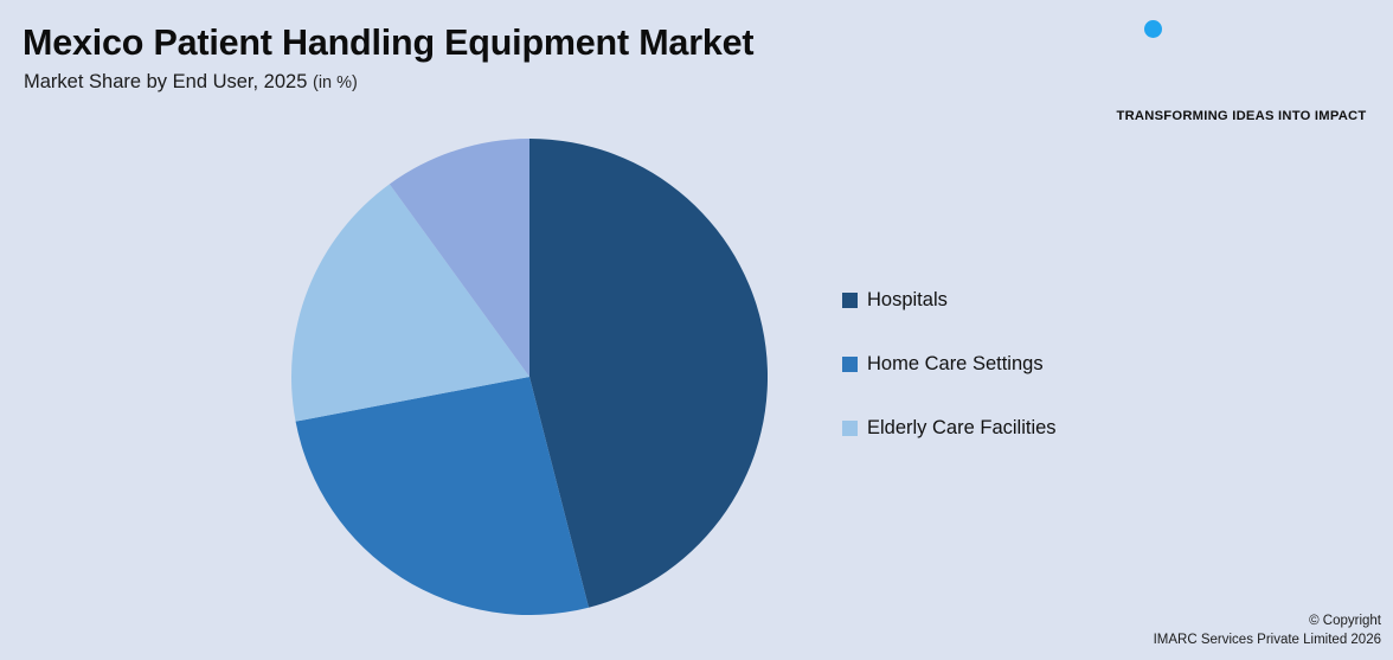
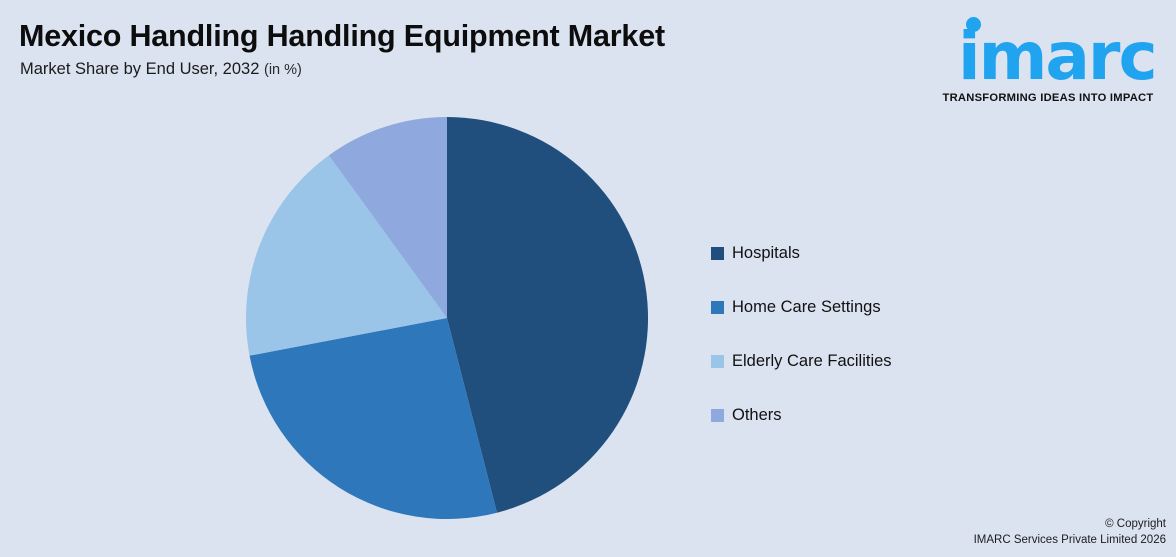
- Mexico Patient Handling Equipment Market
+ Mexico Handling Handling Equipment Market
- Market Share by End User, 2025 (in %)
+ Market Share by End User, 2032 (in %)
+ imarc
  TRANSFORMING IDEAS INTO IMPACT
  Hospitals
  Home Care Settings
  Elderly Care Facilities
+ Others
  © Copyright
  IMARC Services Private Limited 2026
